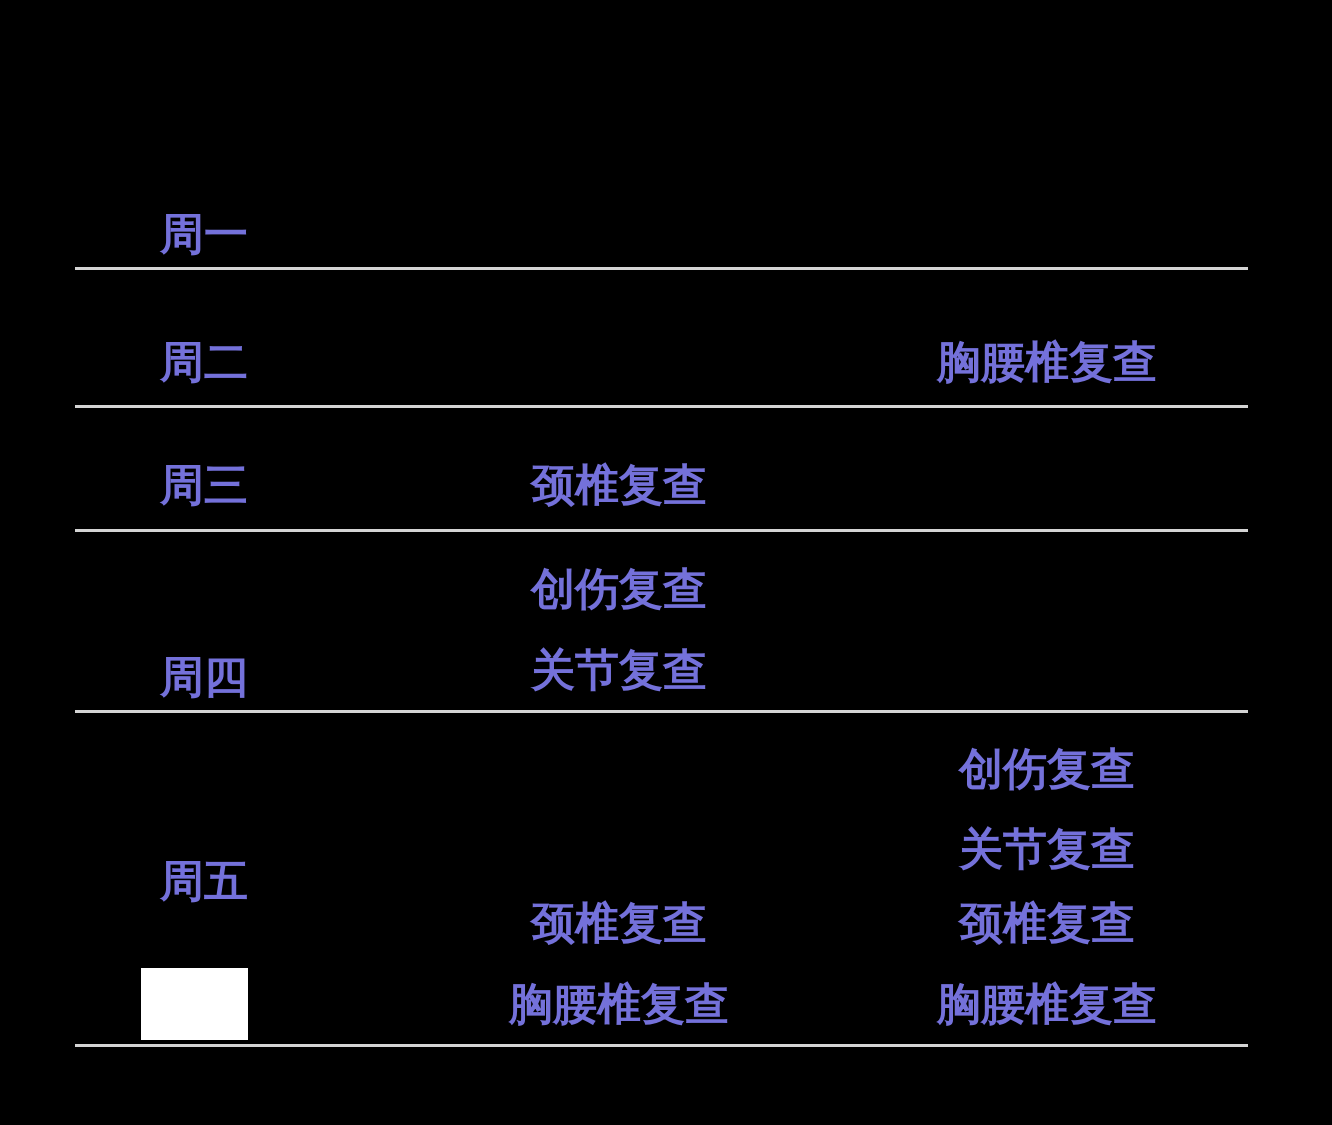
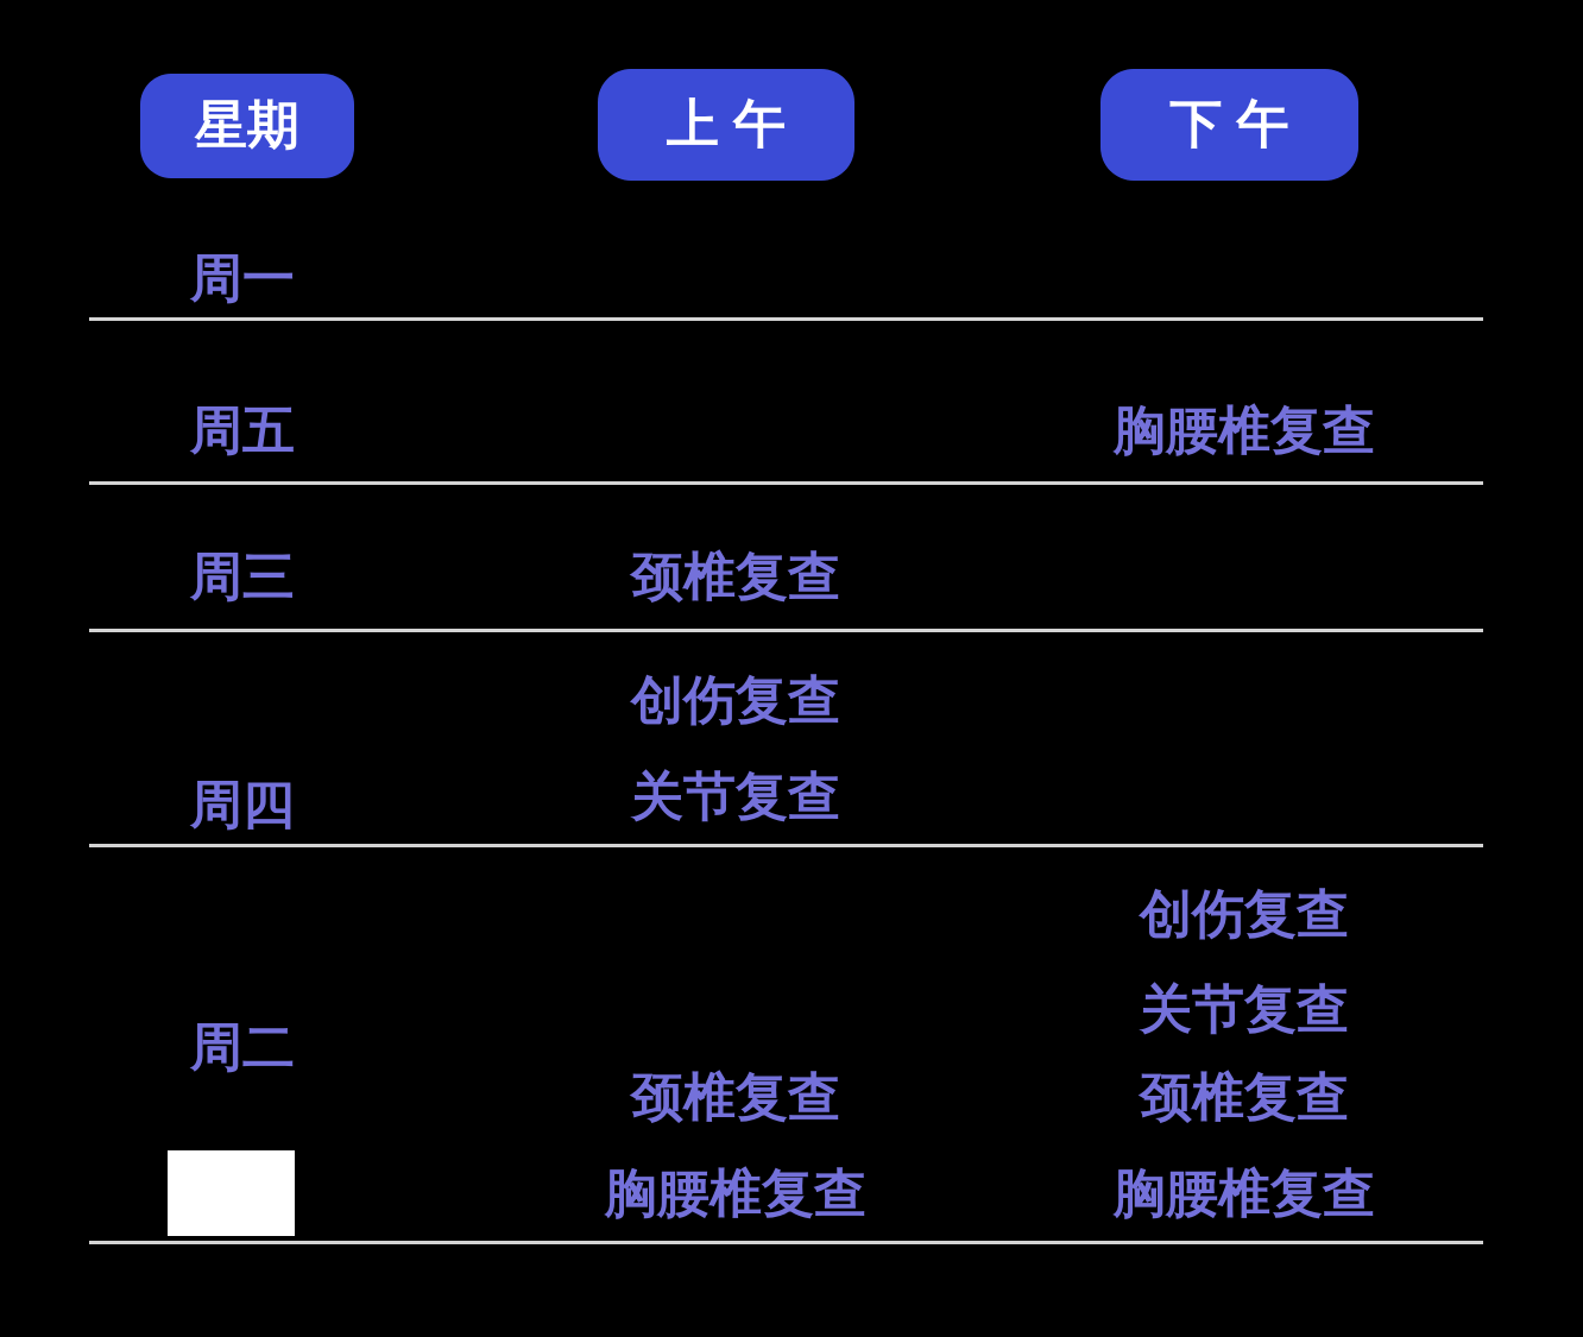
+ 星期
+ 上 午
+ 下 午
  周一
- 周二
+ 周五
  胸腰椎复查
  周三
  颈椎复查
  创伤复查
  关节复查
  周四
  创伤复查
  关节复查
- 周五
+ 周二
  颈椎复查
  颈椎复查
  胸腰椎复查
  胸腰椎复查
